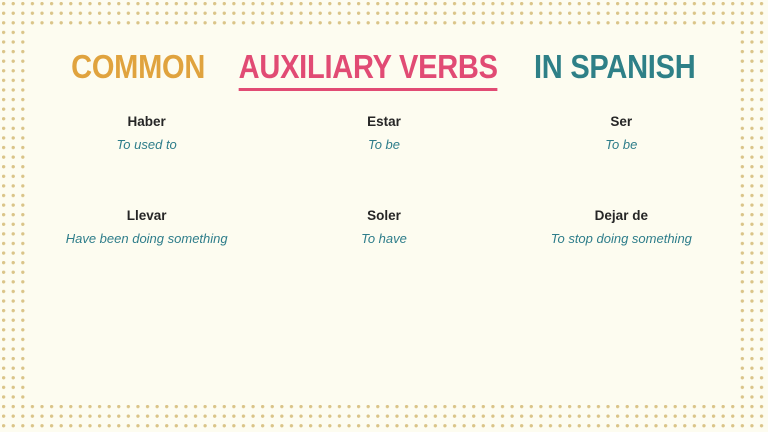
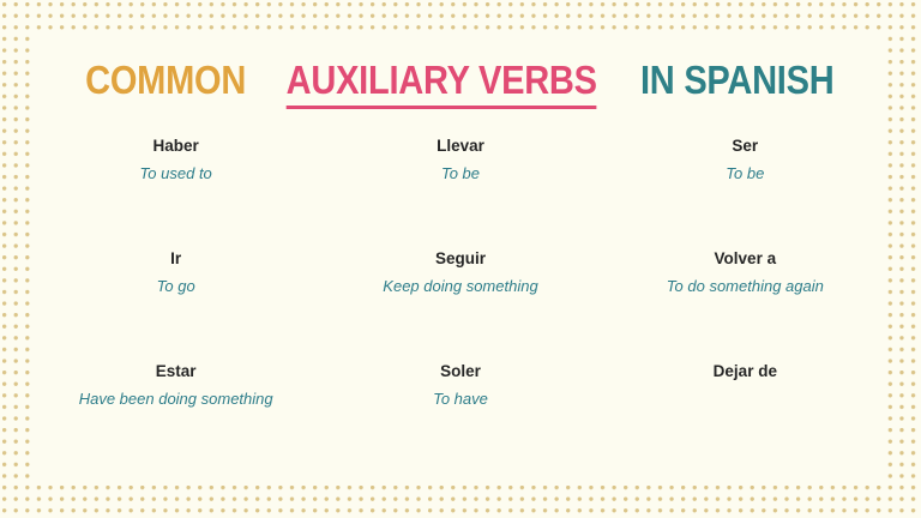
  COMMON AUXILIARY VERBS IN SPANISH
  Haber
  To used to
- Estar
+ Llevar
  To be
  Ser
  To be
+ Ir
+ To go
+ Seguir
+ Keep doing something
+ Volver a
+ To do something again
- Llevar
+ Estar
  Have been doing something
  Soler
  To have
  Dejar de
- To stop doing something
